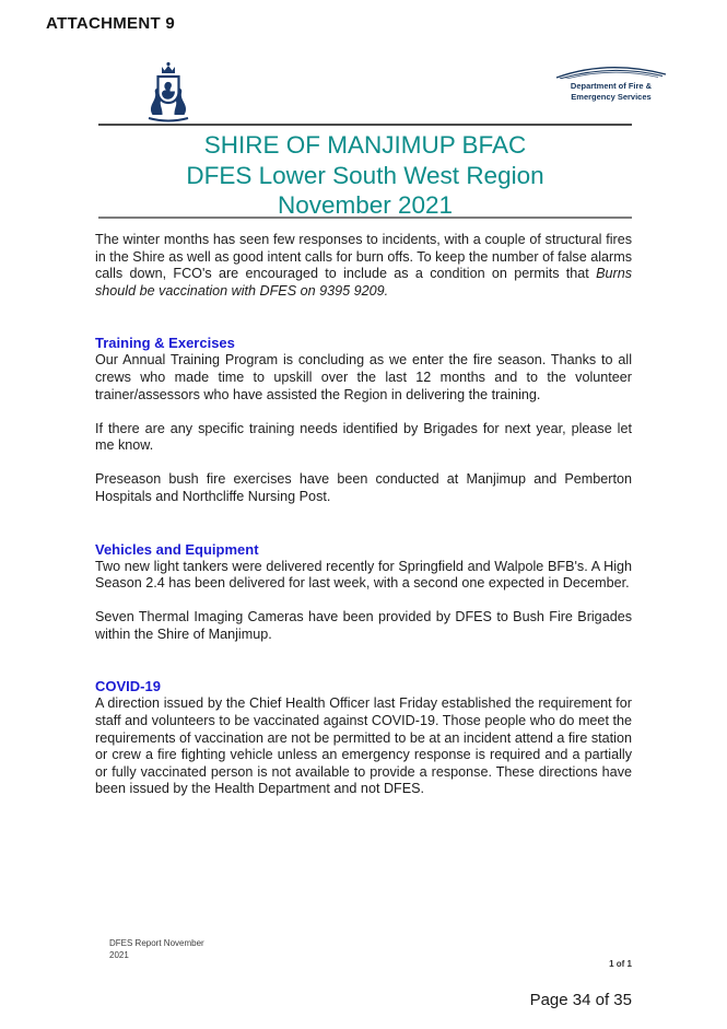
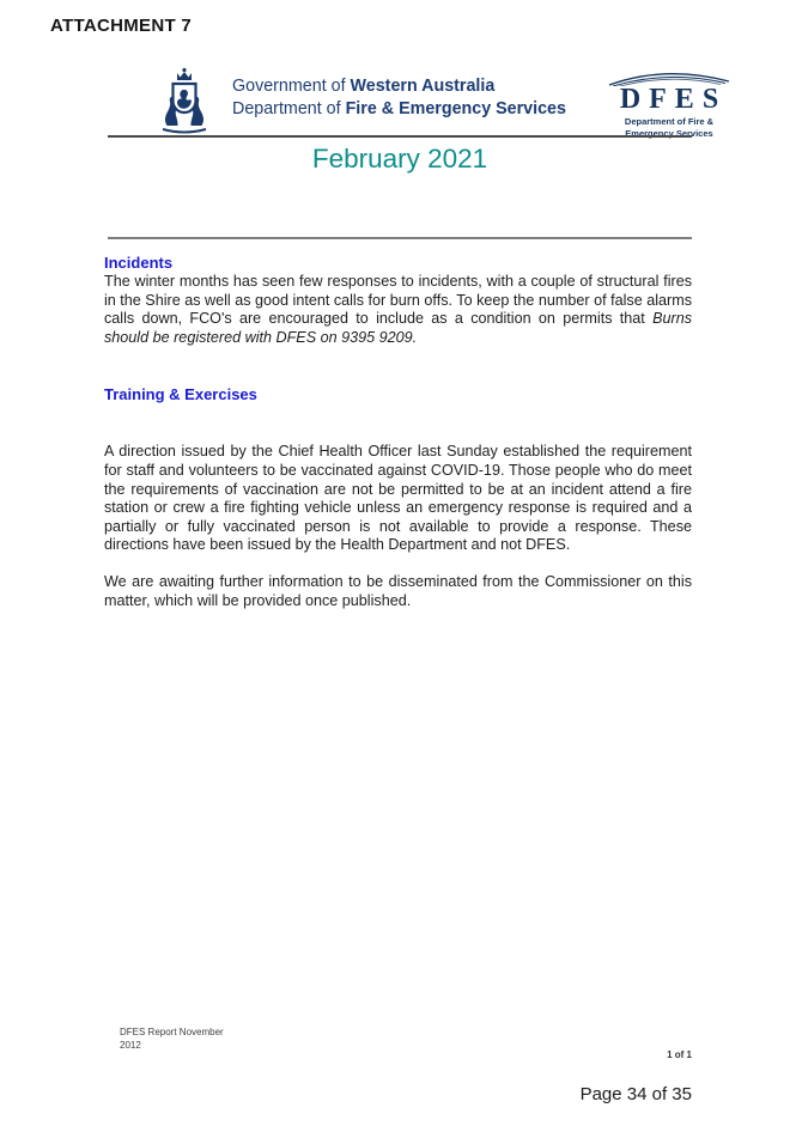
- ATTACHMENT 9
+ ATTACHMENT 7
+ Government of Western Australia
+ Department of Fire & Emergency Services
+ DFES
  Department of Fire &
  Emergency Services
- SHIRE OF MANJIMUP BFAC
- DFES Lower South West Region
- November 2021
+ February 2021
+ Incidents
- The winter months has seen few responses to incidents, with a couple of structural fires in the Shire as well as good intent calls for burn offs. To keep the number of false alarms calls down, FCO's are encouraged to include as a condition on permits that Burns should be vaccination with DFES on 9395 9209.
+ The winter months has seen few responses to incidents, with a couple of structural fires in the Shire as well as good intent calls for burn offs. To keep the number of false alarms calls down, FCO's are encouraged to include as a condition on permits that Burns should be registered with DFES on 9395 9209.
  Training & Exercises
- Our Annual Training Program is concluding as we enter the fire season. Thanks to all crews who made time to upskill over the last 12 months and to the volunteer trainer/assessors who have assisted the Region in delivering the training.
- If there are any specific training needs identified by Brigades for next year, please let me know.
- Preseason bush fire exercises have been conducted at Manjimup and Pemberton Hospitals and Northcliffe Nursing Post.
- Vehicles and Equipment
- Two new light tankers were delivered recently for Springfield and Walpole BFB's. A High Season 2.4 has been delivered for last week, with a second one expected in December.
- Seven Thermal Imaging Cameras have been provided by DFES to Bush Fire Brigades within the Shire of Manjimup.
- COVID-19
- A direction issued by the Chief Health Officer last Friday established the requirement for staff and volunteers to be vaccinated against COVID-19. Those people who do meet the requirements of vaccination are not be permitted to be at an incident attend a fire station or crew a fire fighting vehicle unless an emergency response is required and a partially or fully vaccinated person is not available to provide a response. These directions have been issued by the Health Department and not DFES.
+ A direction issued by the Chief Health Officer last Sunday established the requirement for staff and volunteers to be vaccinated against COVID-19. Those people who do meet the requirements of vaccination are not be permitted to be at an incident attend a fire station or crew a fire fighting vehicle unless an emergency response is required and a partially or fully vaccinated person is not available to provide a response. These directions have been issued by the Health Department and not DFES.
+ We are awaiting further information to be disseminated from the Commissioner on this matter, which will be provided once published.
  DFES Report November
- 2021
+ 2012
  1 of 1
  Page 34 of 35
